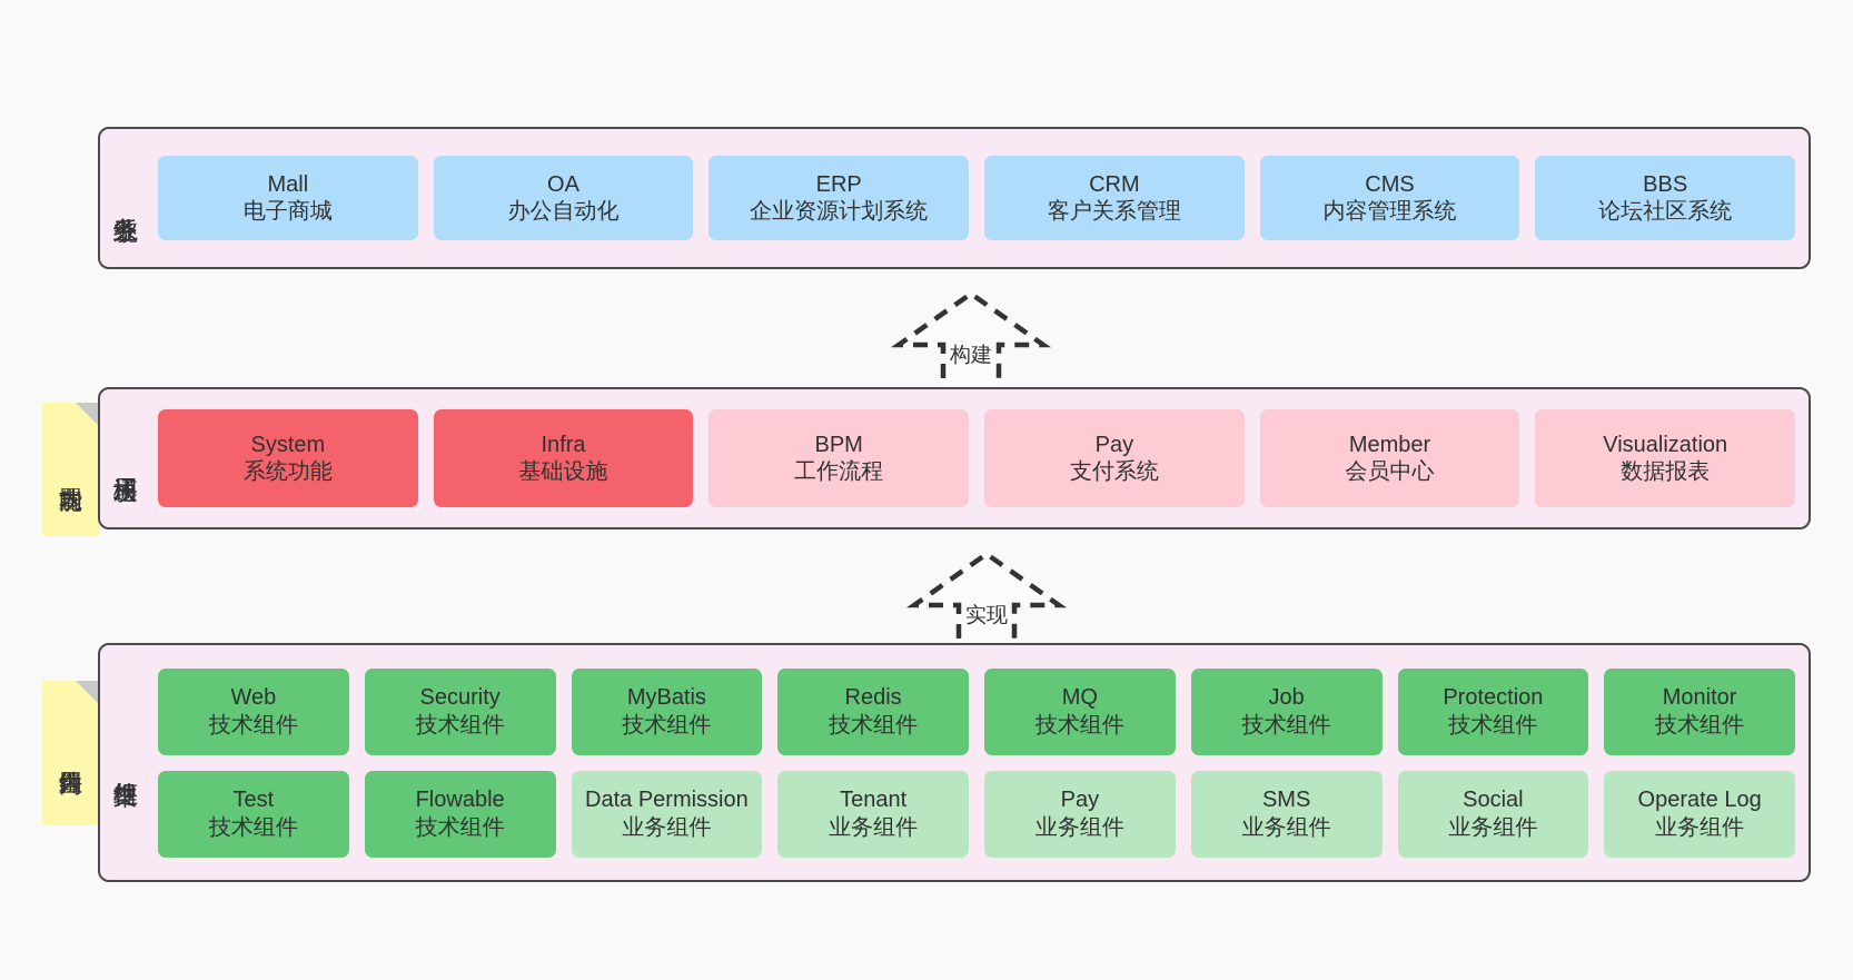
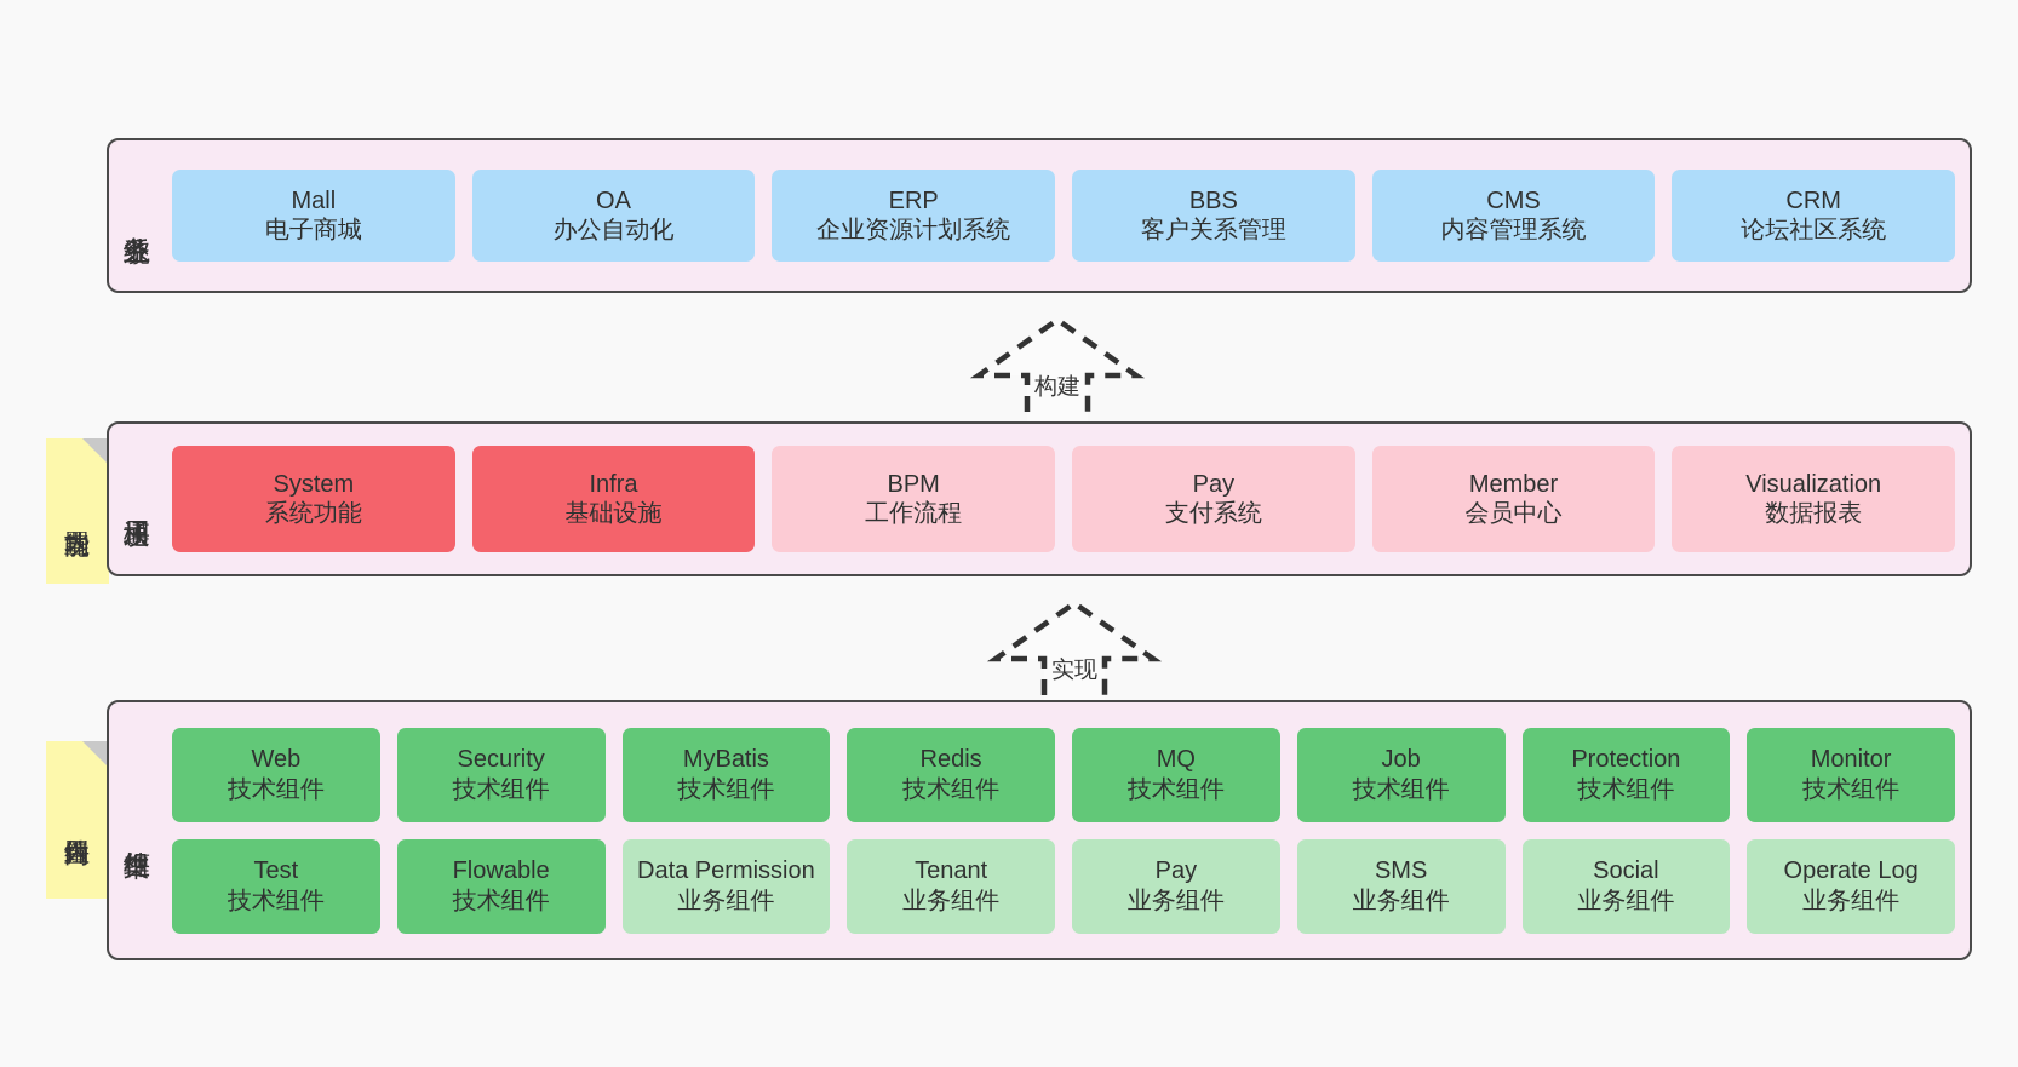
  Mall
  电子商城
  OA
  办公自动化
  ERP
  企业资源计划系统
- CRM
+ BBS
  客户关系管理
  CMS
  内容管理系统
- BBS
+ CRM
  论坛社区系统
  构建
  System
  系统功能
  Infra
  基础设施
  BPM
  工作流程
  Pay
  支付系统
  Member
  会员中心
  Visualization
  数据报表
  实现
  Web
  技术组件
  Security
  技术组件
  MyBatis
  技术组件
  Redis
  技术组件
  MQ
  技术组件
  Job
  技术组件
  Protection
  技术组件
  Monitor
  技术组件
  Test
  技术组件
  Flowable
  技术组件
  Data Permission
  业务组件
  Tenant
  业务组件
  Pay
  业务组件
  SMS
  业务组件
  Social
  业务组件
  Operate Log
  业务组件
